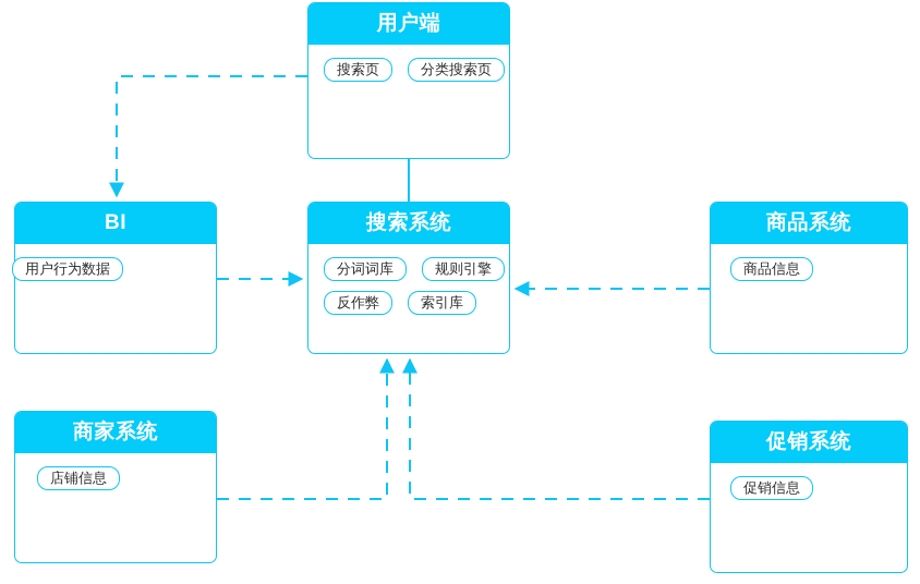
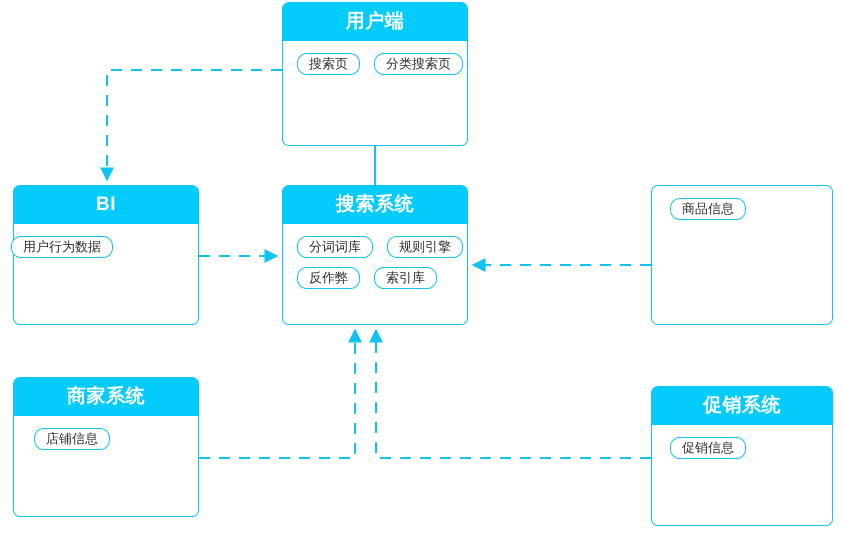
  用户端
  搜索页
  分类搜索页
  搜索系统
  分词词库
  规则引擎
  反作弊
  索引库
  BI
  用户行为数据
- 商品系统
  商品信息
  商家系统
  店铺信息
  促销系统
  促销信息
